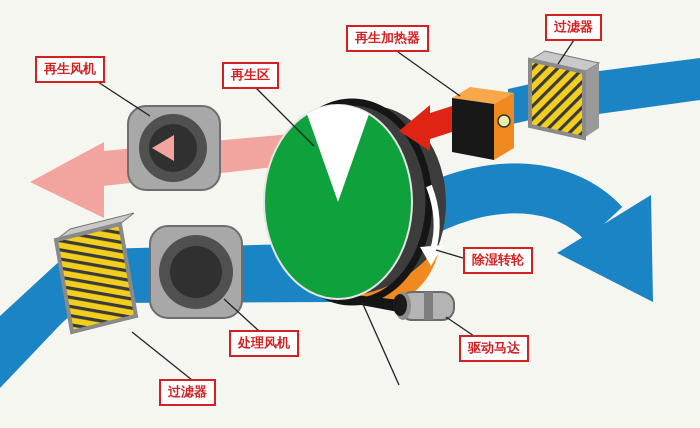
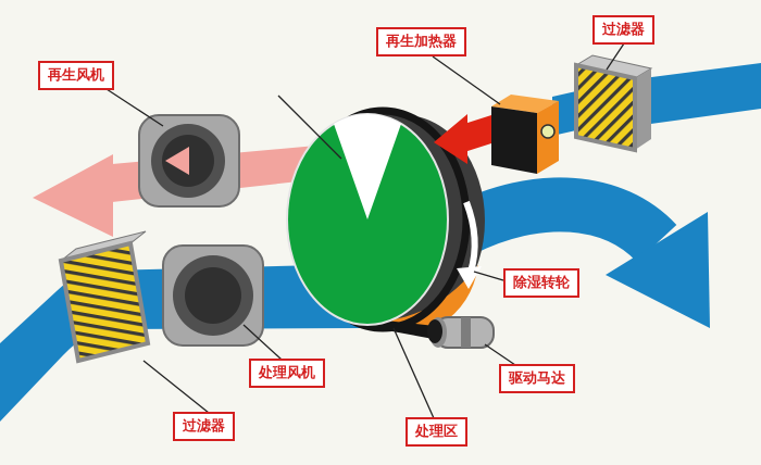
  再生风机
- 再生区
  再生加热器
  过滤器
  除湿转轮
  驱动马达
+ 处理区
  处理风机
  过滤器
